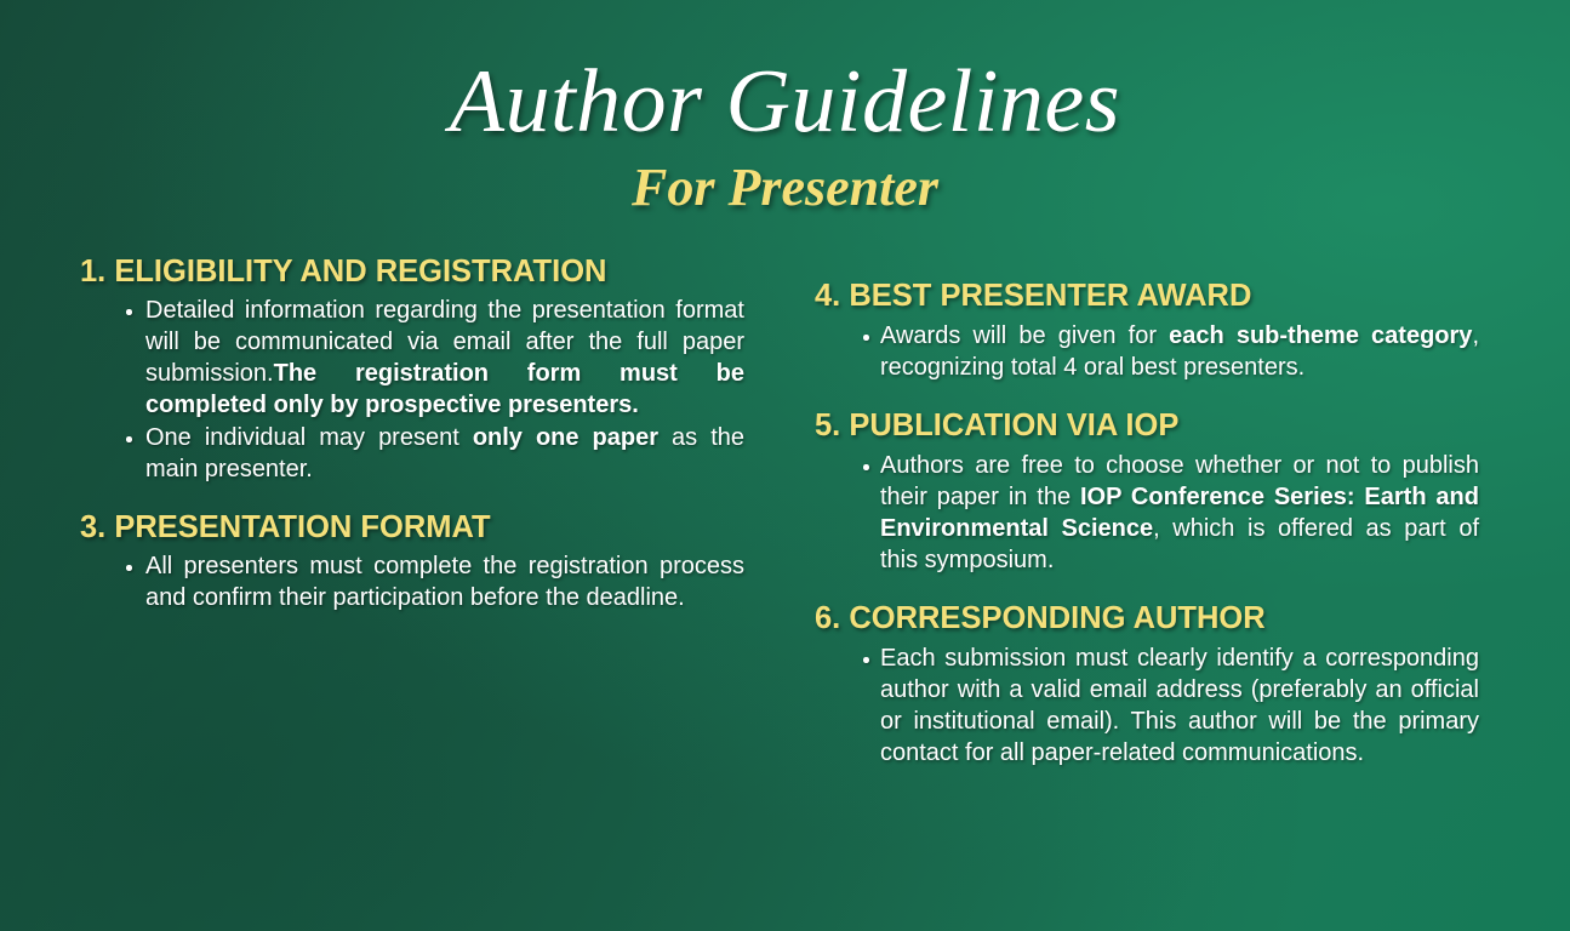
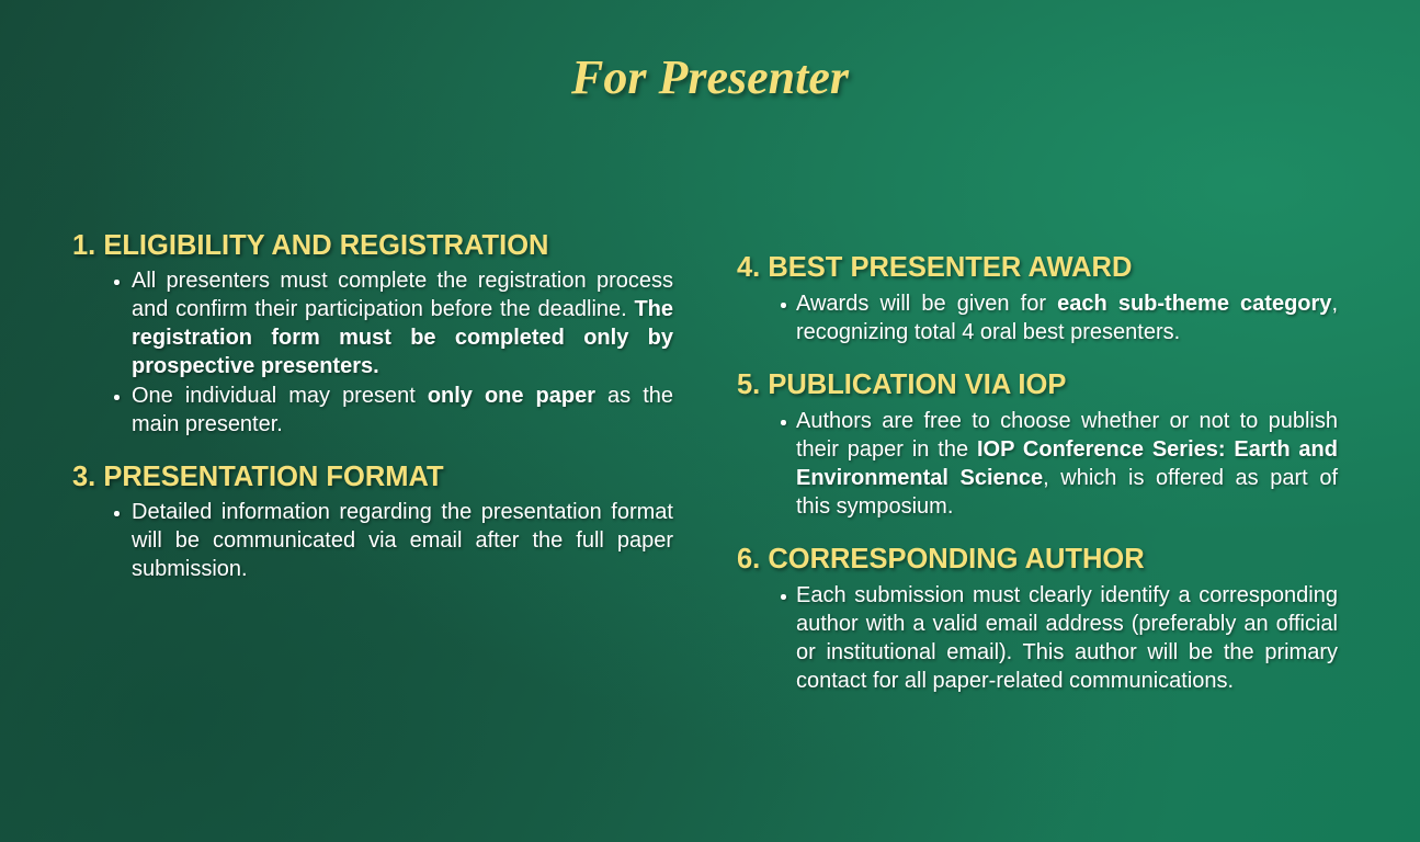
- Author Guidelines
  For Presenter
  1. ELIGIBILITY AND REGISTRATION
- Detailed information regarding the presentation format will be communicated via email after the full paper submission.The registration form must be completed only by prospective presenters.
+ All presenters must complete the registration process and confirm their participation before the deadline. The registration form must be completed only by prospective presenters.
  One individual may present only one paper as the main presenter.
  3. PRESENTATION FORMAT
- All presenters must complete the registration process and confirm their participation before the deadline.
+ Detailed information regarding the presentation format will be communicated via email after the full paper submission.
  4. BEST PRESENTER AWARD
  Awards will be given for each sub-theme category, recognizing total 4 oral best presenters.
  5. PUBLICATION VIA IOP
  Authors are free to choose whether or not to publish their paper in the IOP Conference Series: Earth and Environmental Science, which is offered as part of this symposium.
  6. CORRESPONDING AUTHOR
  Each submission must clearly identify a corresponding author with a valid email address (preferably an official or institutional email). This author will be the primary contact for all paper-related communications.
